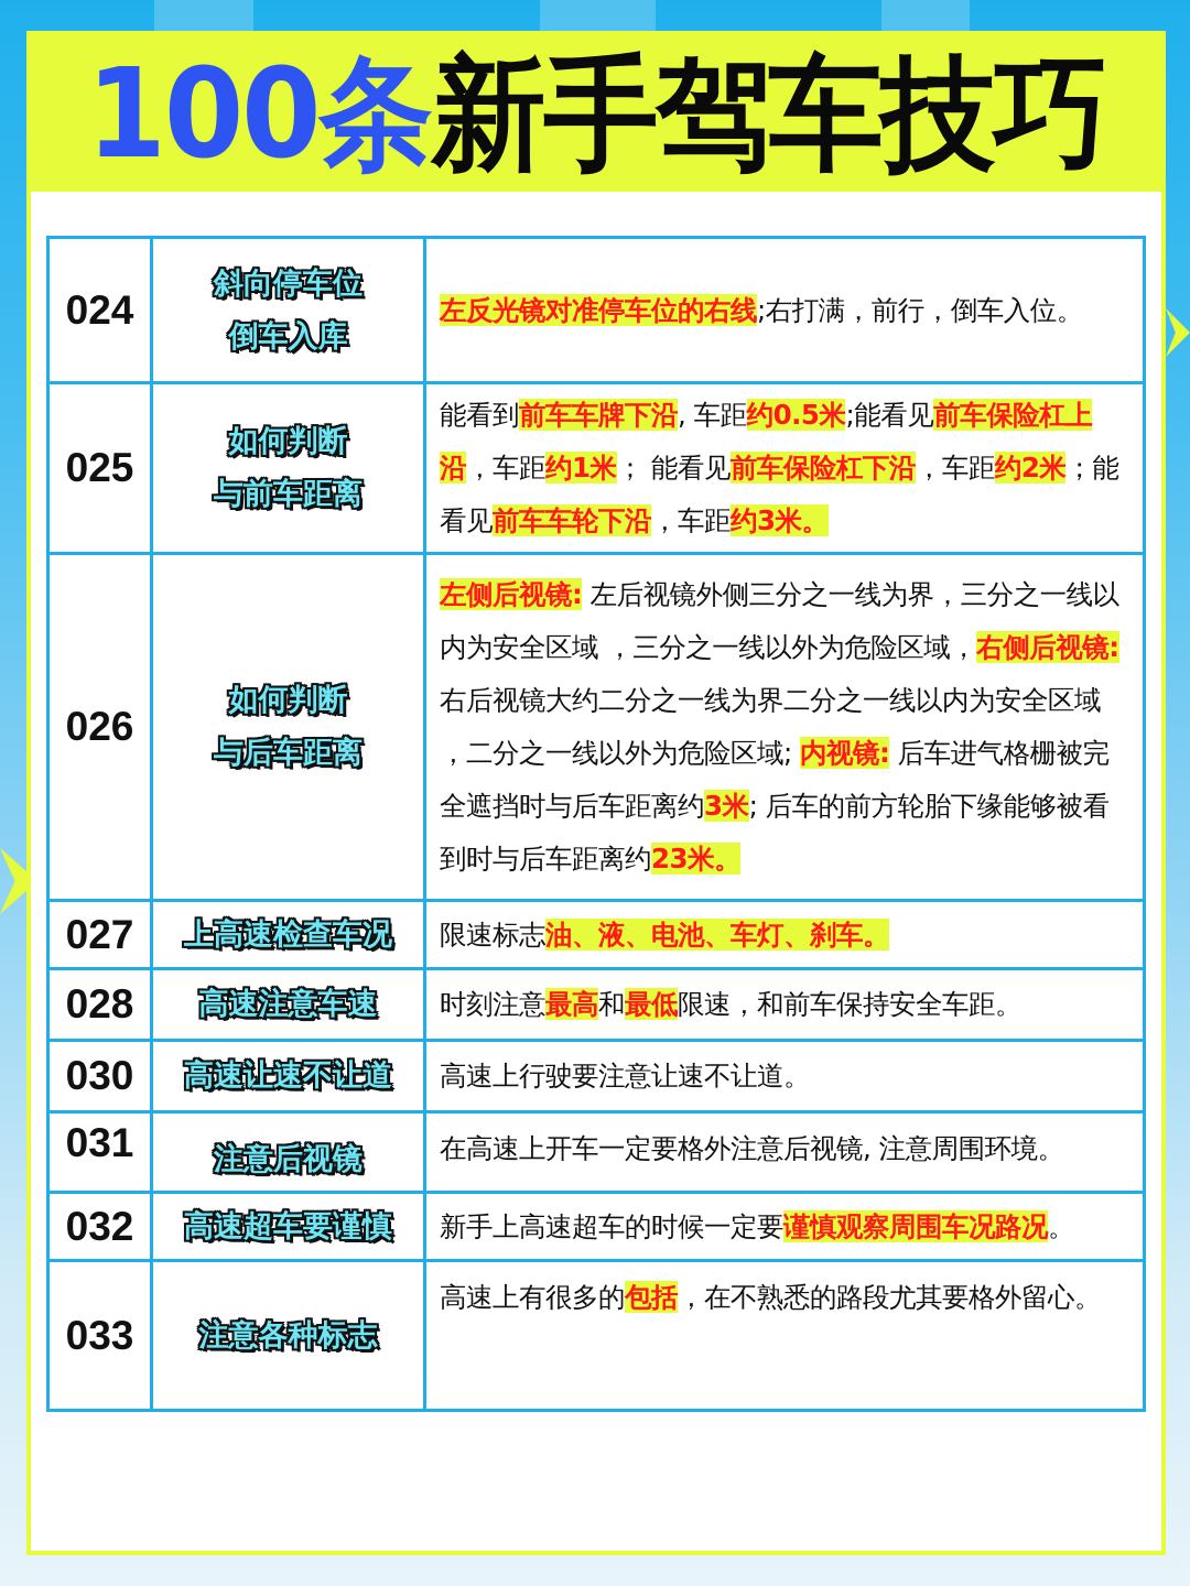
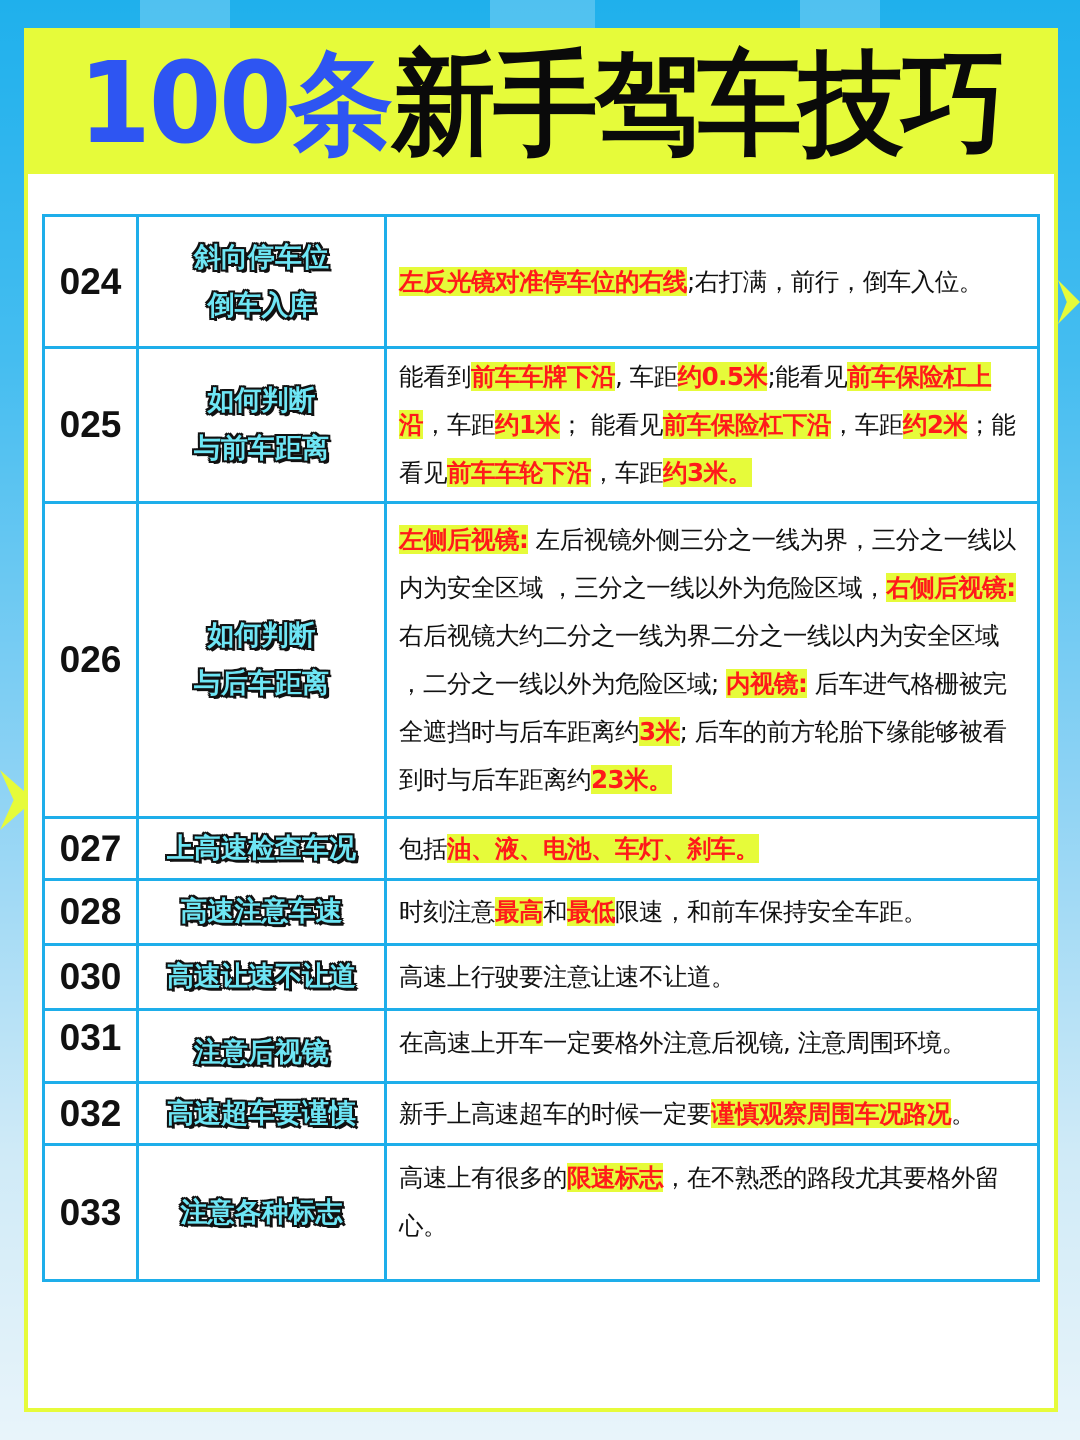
  100条新手驾车技巧
  024	斜向停车位倒车入库	左反光镜对准停车位的右线;右打满，前行，倒车入位。
  025	如何判断与前车距离	能看到前车车牌下沿, 车距约0.5米;能看见前车保险杠上沿，车距约1米； 能看见前车保险杠下沿，车距约2米；能看见前车车轮下沿，车距约3米。
  026	如何判断与后车距离	左侧后视镜: 左后视镜外侧三分之一线为界，三分之一线以内为安全区域 ，三分之一线以外为危险区域，右侧后视镜:右后视镜大约二分之一线为界二分之一线以内为安全区域 ，二分之一线以外为危险区域; 内视镜: 后车进气格栅被完全遮挡时与后车距离约3米; 后车的前方轮胎下缘能够被看到时与后车距离约23米。
- 027	上高速检查车况	限速标志油、液、电池、车灯、刹车。
+ 027	上高速检查车况	包括油、液、电池、车灯、刹车。
  028	高速注意车速	时刻注意最高和最低限速，和前车保持安全车距。
  030	高速让速不让道	高速上行驶要注意让速不让道。
  031	注意后视镜	在高速上开车一定要格外注意后视镜, 注意周围环境。
  032	高速超车要谨慎	新手上高速超车的时候一定要谨慎观察周围车况路况。
- 033	注意各种标志	高速上有很多的包括，在不熟悉的路段尤其要格外留心。
+ 033	注意各种标志	高速上有很多的限速标志，在不熟悉的路段尤其要格外留心。
